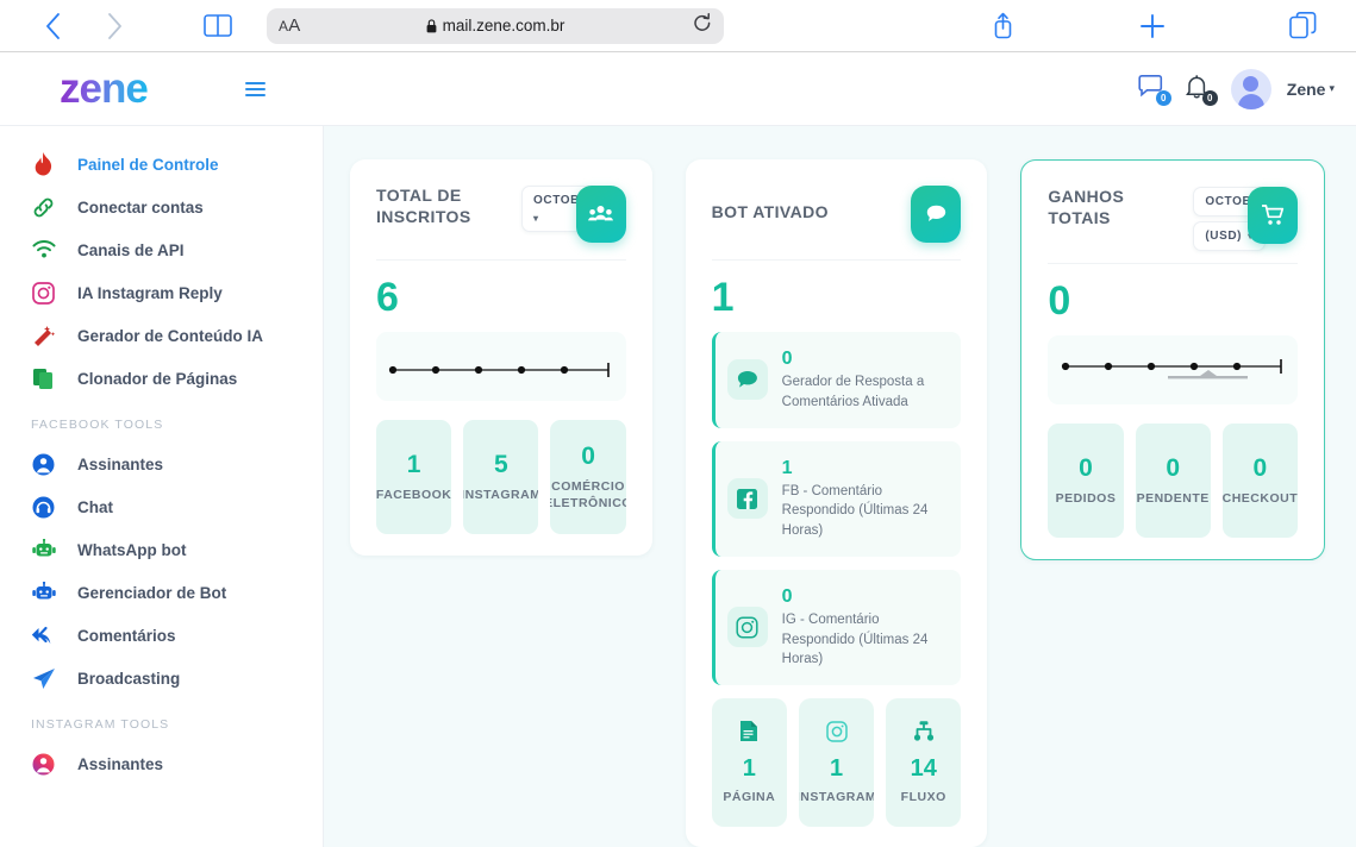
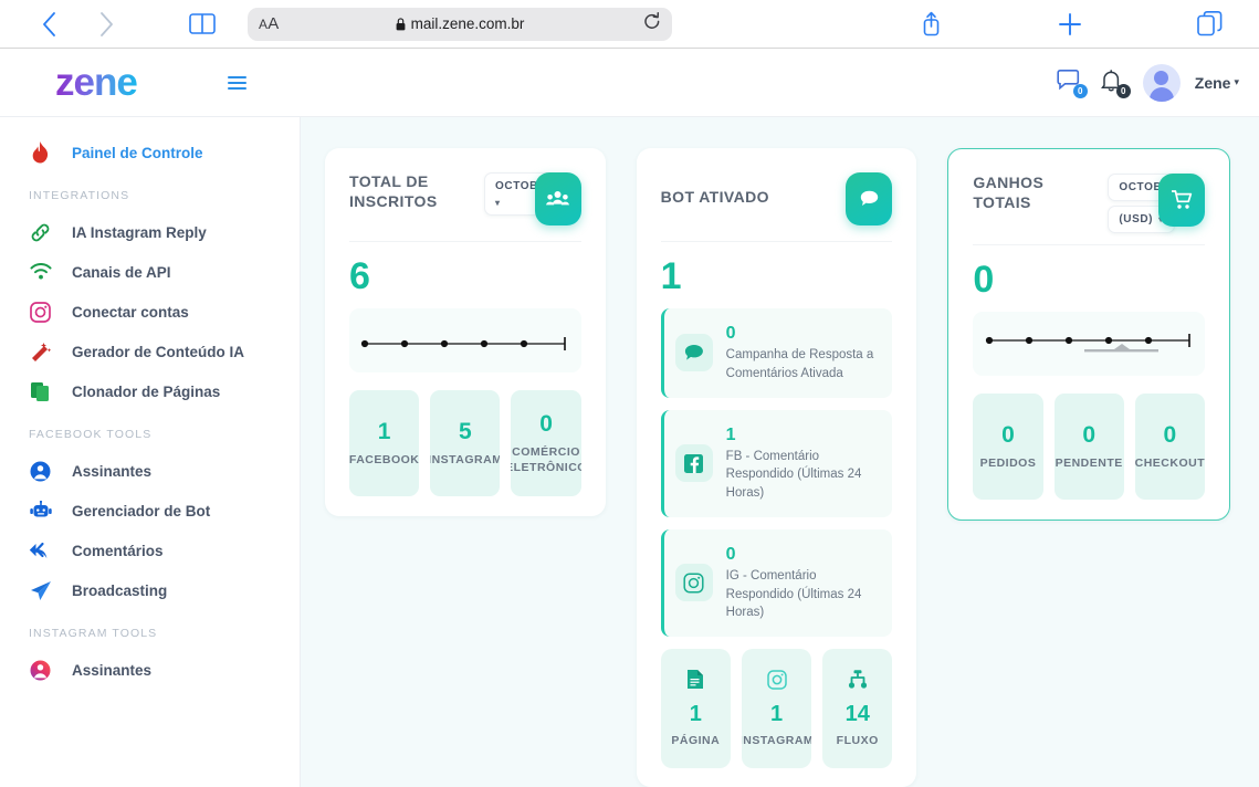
  AA
  mail.zene.com.br
  zene
  0
  0
  Zene
  ▾
  Painel de Controle
+ INTEGRATIONS
- Conectar contas
+ IA Instagram Reply
  Canais de API
- IA Instagram Reply
+ Conectar contas
  Gerador de Conteúdo IA
  Clonador de Páginas
  FACEBOOK TOOLS
  Assinantes
- Chat
- WhatsApp bot
  Gerenciador de Bot
  Comentários
  Broadcasting
  INSTAGRAM TOOLS
  Assinantes
  TOTAL DE INSCRITOS
  ▾
  6
  1
  FACEBOOK
  5
  INSTAGRAM
  0
  COMÉRCIO
  LETRÔNIC
  BOT ATIVADO
  1
  0
- Gerador de Resposta a Comentários Ativada
+ Campanha de Resposta a Comentários Ativada
  1
  FB - Comentário Respondido (Últimas 24 Horas)
  0
  IG - Comentário Respondido (Últimas 24 Horas)
  1
  PÁGINA
  1
  INSTAGRAM
  14
  FLUXO
  GANHOS TOTAIS
  (USD)
  0
  0
  PEDIDOS
  0
  PENDENTE
  0
  CHECKOUT
